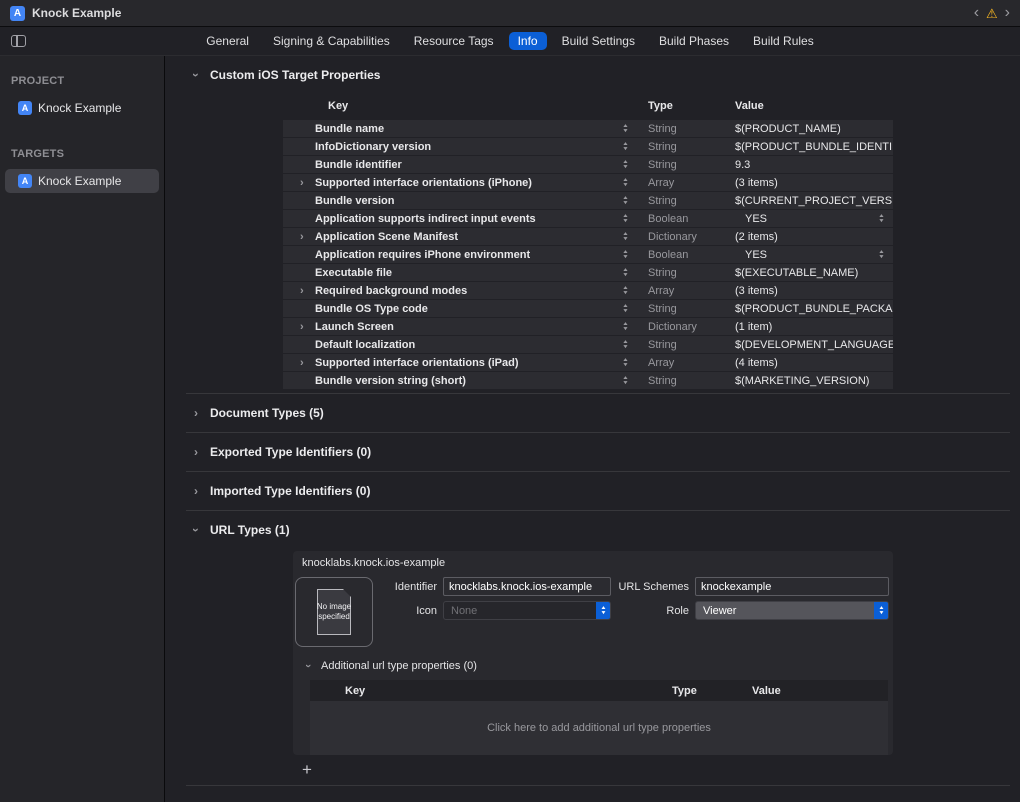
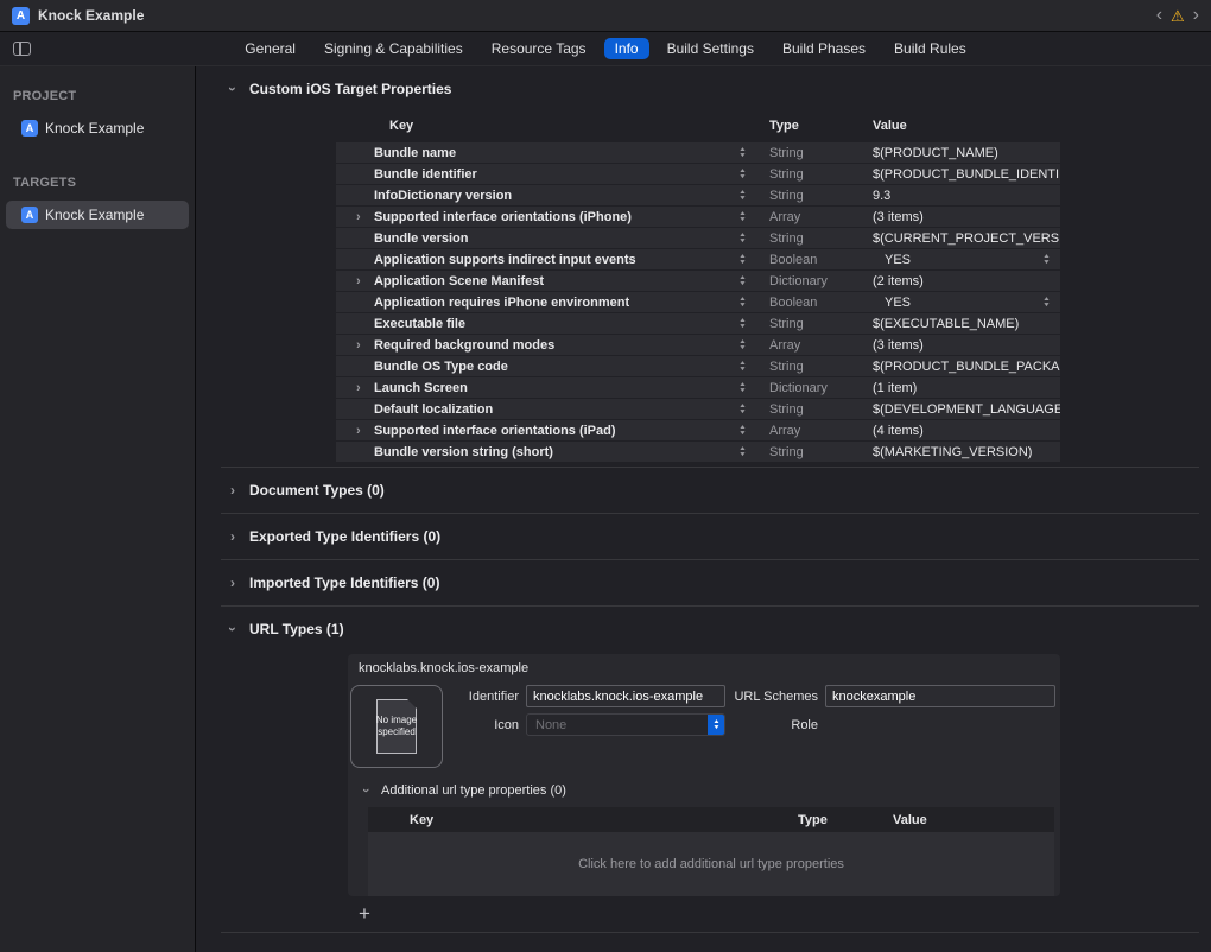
  A
  Knock Example
  ‹
  ⚠
  ›
  General
  Signing & Capabilities
  Resource Tags
  Info
  Build Settings
  Build Phases
  Build Rules
  PROJECT
  A
  Knock Example
  TARGETS
  A
  Knock Example
  Custom iOS Target Properties
  Key
  Type
  Value
  Bundle name
  String
  $(PRODUCT_NAME)
- InfoDictionary version
+ Bundle identifier
  String
  $(PRODUCT_BUNDLE_IDENTI
- Bundle identifier
+ InfoDictionary version
  String
  9.3
  ›
  Supported interface orientations (iPhone)
  Array
  (3 items)
  Bundle version
  String
  $(CURRENT_PROJECT_VERS
  Application supports indirect input events
  Boolean
  YES
  ›
  Application Scene Manifest
  Dictionary
  (2 items)
  Application requires iPhone environment
  Boolean
  YES
  Executable file
  String
  $(EXECUTABLE_NAME)
  ›
  Required background modes
  Array
  (3 items)
  Bundle OS Type code
  String
  $(PRODUCT_BUNDLE_PACKA
  ›
  Launch Screen
  Dictionary
  (1 item)
  Default localization
  String
  $(DEVELOPMENT_LANGUAGE
  ›
  Supported interface orientations (iPad)
  Array
  (4 items)
  Bundle version string (short)
  String
  $(MARKETING_VERSION)
  ›
- Document Types (5)
+ Document Types (0)
  ›
  Exported Type Identifiers (0)
  ›
  Imported Type Identifiers (0)
  URL Types (1)
  knocklabs.knock.ios-example
  No image specified
  Identifier
  knocklabs.knock.ios-example
  URL Schemes
  knockexample
  Icon
  None
  Role
- Viewer
  Additional url type properties (0)
  Key
  Type
  Value
  Click here to add additional url type properties
  +
